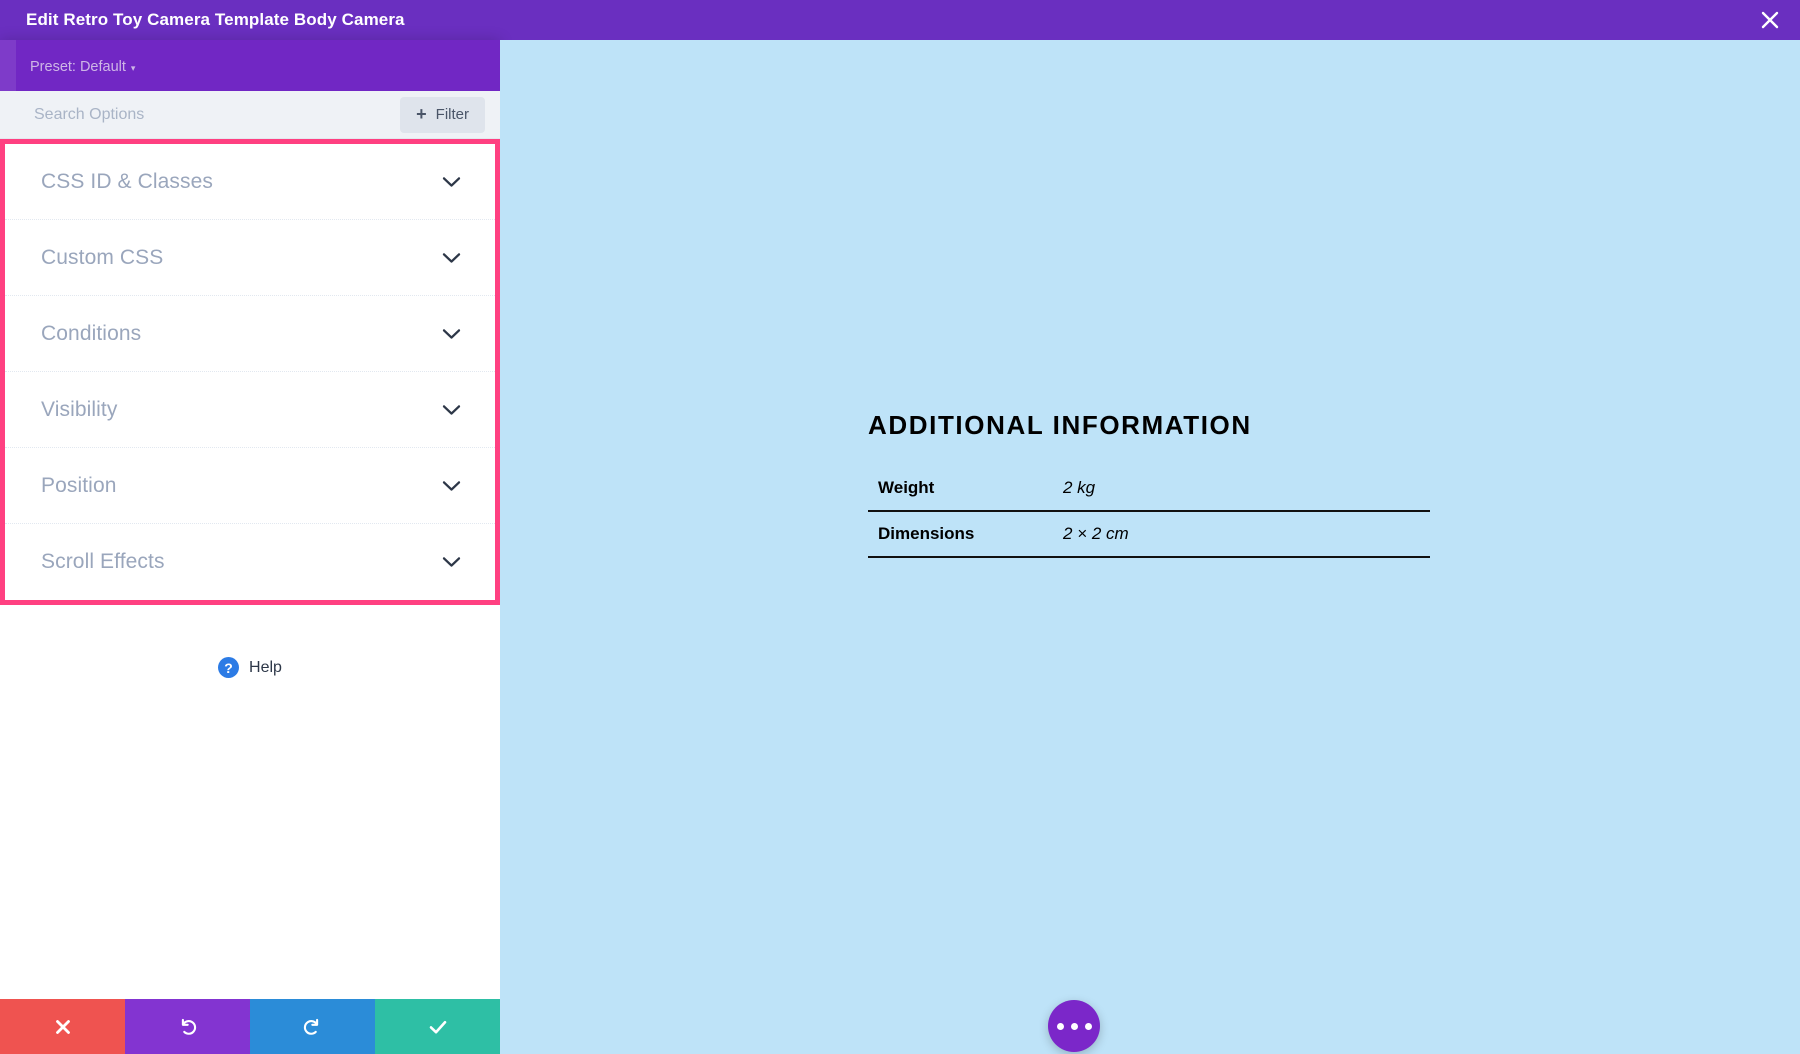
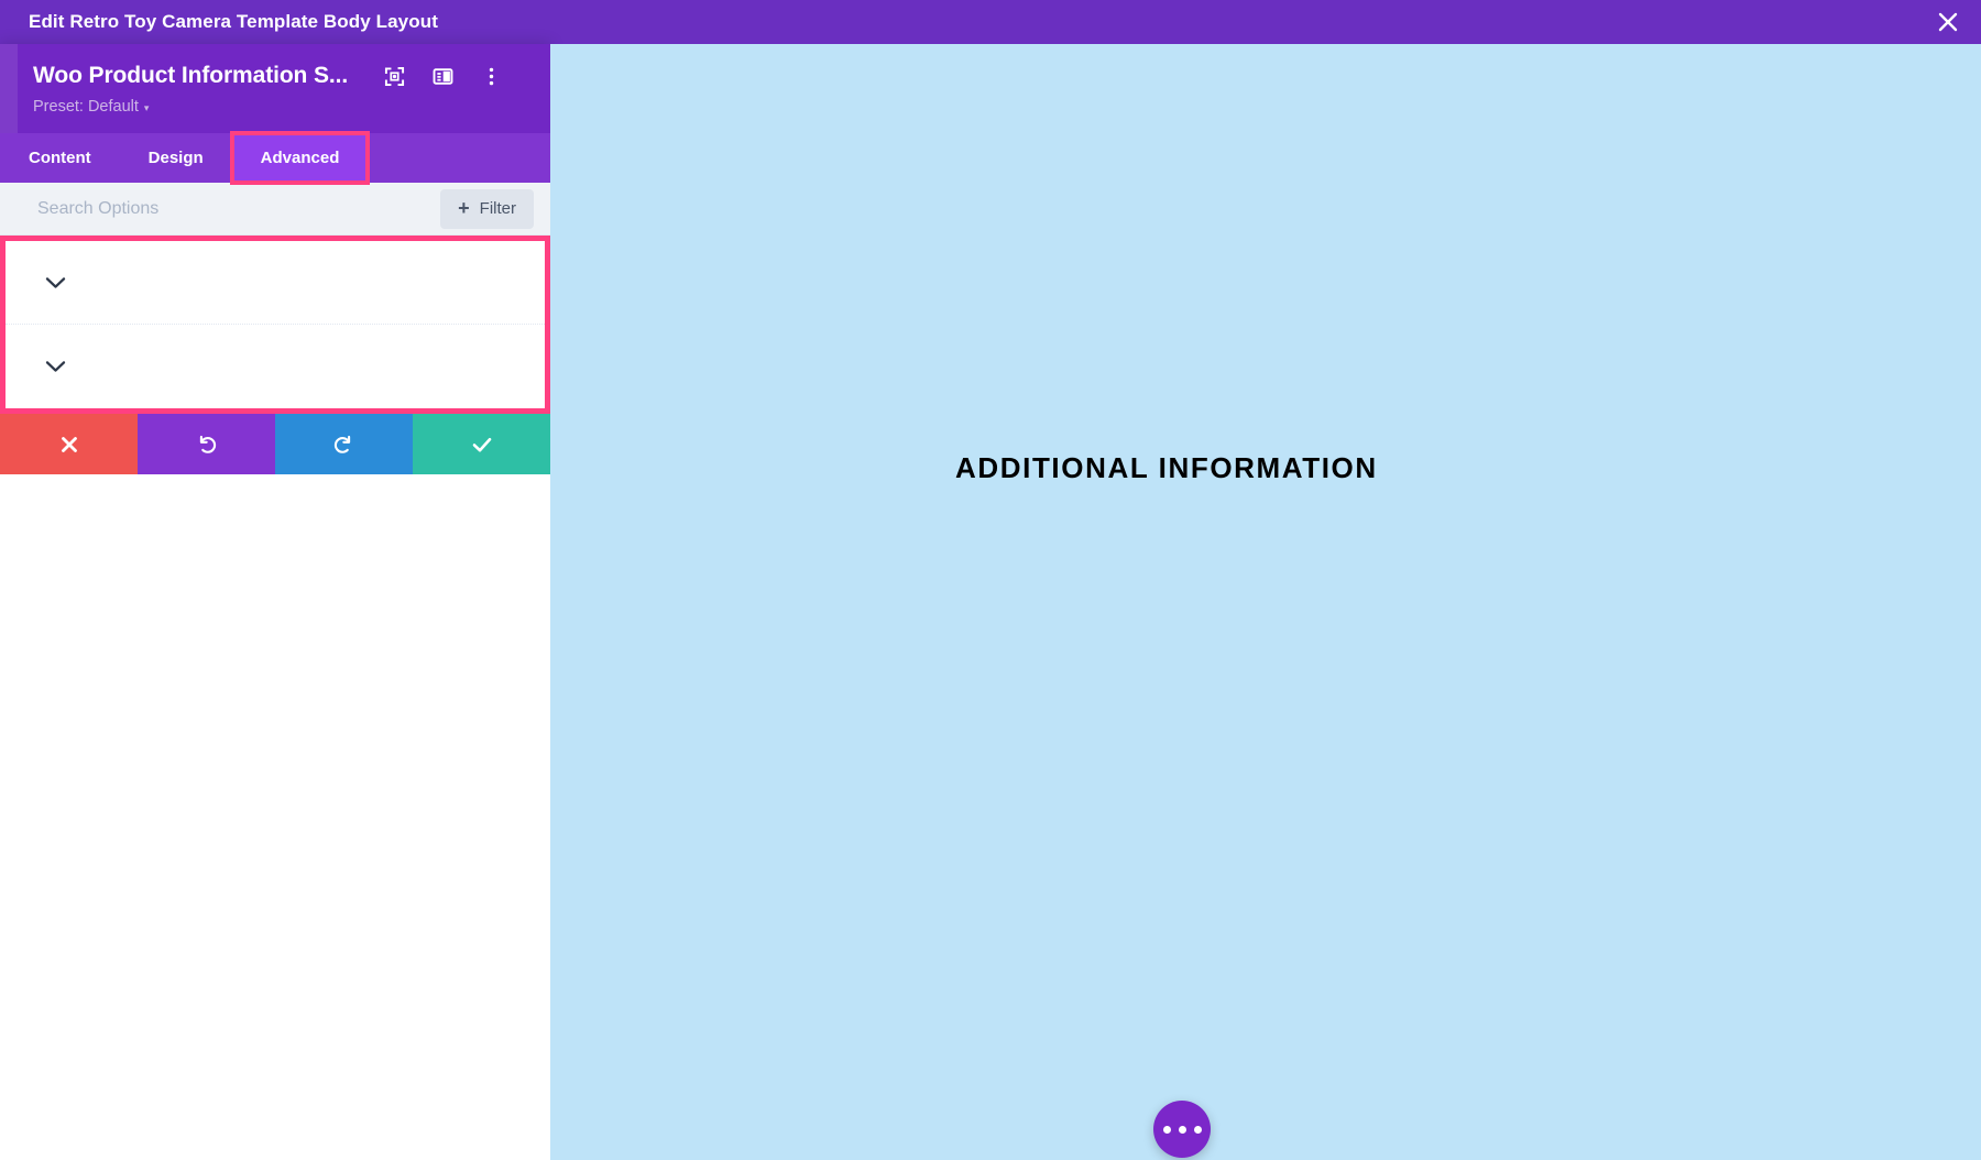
- Edit Retro Toy Camera Template Body Camera
+ Edit Retro Toy Camera Template Body Layout
+ Woo Product Information S...
  Preset: Default
  ▾
+ Content
+ Design
+ Advanced
  Search Options
  +
  Filter
- CSS ID & Classes
- Custom CSS
- Conditions
- Visibility
- Position
- Scroll Effects
- ?
- Help
  ADDITIONAL INFORMATION
- Weight	2 kg
- Dimensions	2 × 2 cm
